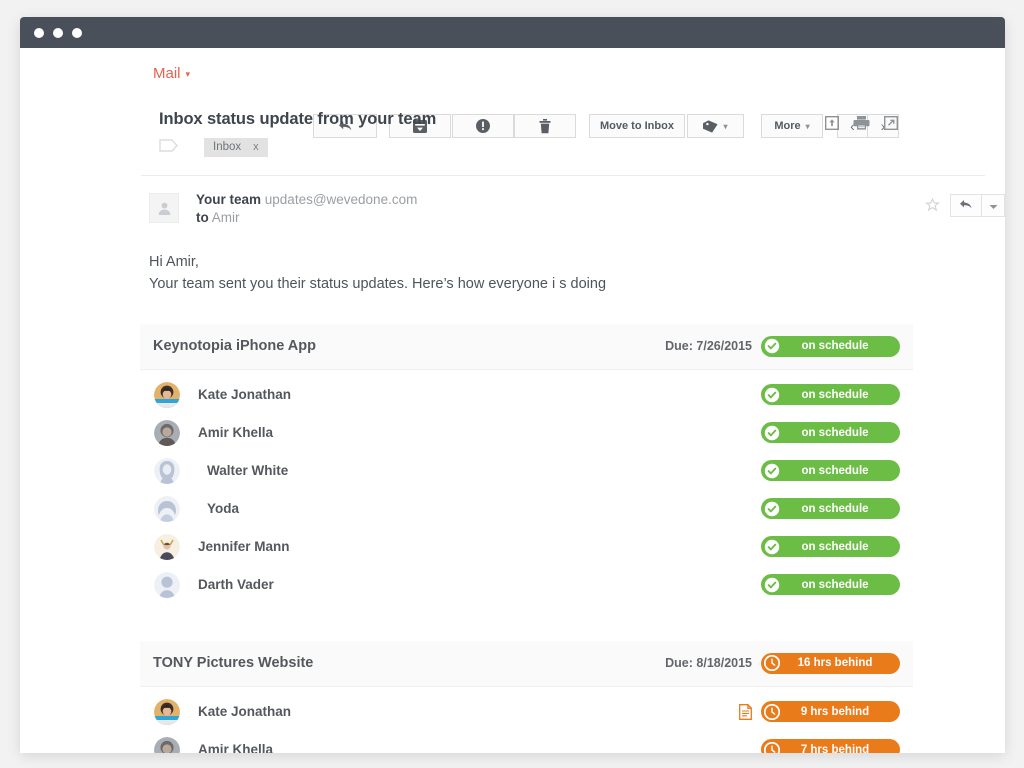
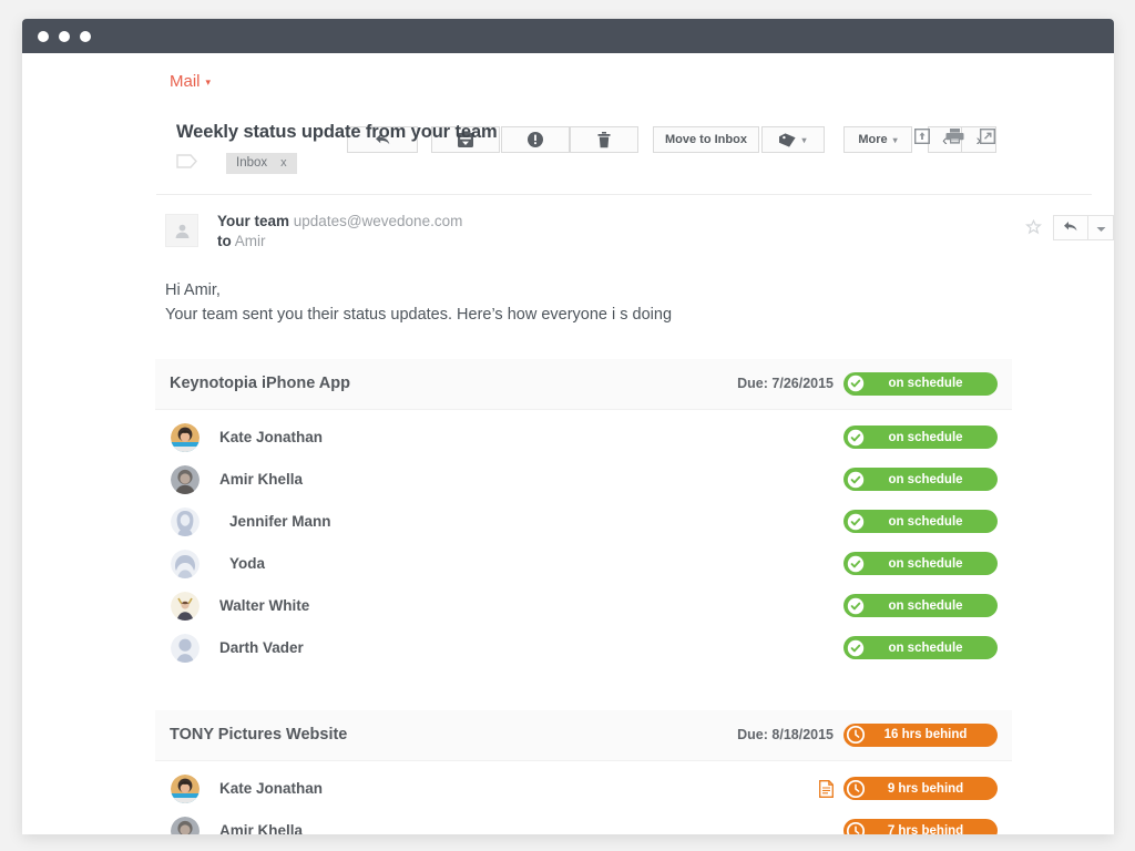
  Mail
  ▾
  Move to Inbox
  ▾
  More
  ▾
  ‹
  ›
- Inbox status update from your team
+ Weekly status update from your team
  Inbox
  x
  Your team updates@wevedone.com
  to Amir
  Hi Amir,
  Your team sent you their status updates. Here’s how everyone i s doing
  Keynotopia iPhone App
  Due: 7/26/2015
  on schedule
  Kate Jonathan
  on schedule
  Amir Khella
  on schedule
- Walter White
+ Jennifer Mann
  on schedule
  Yoda
  on schedule
- Jennifer Mann
+ Walter White
  on schedule
  Darth Vader
  on schedule
  TONY Pictures Website
  Due: 8/18/2015
  16 hrs behind
  Kate Jonathan
  9 hrs behind
  Amir Khella
  7 hrs behind
